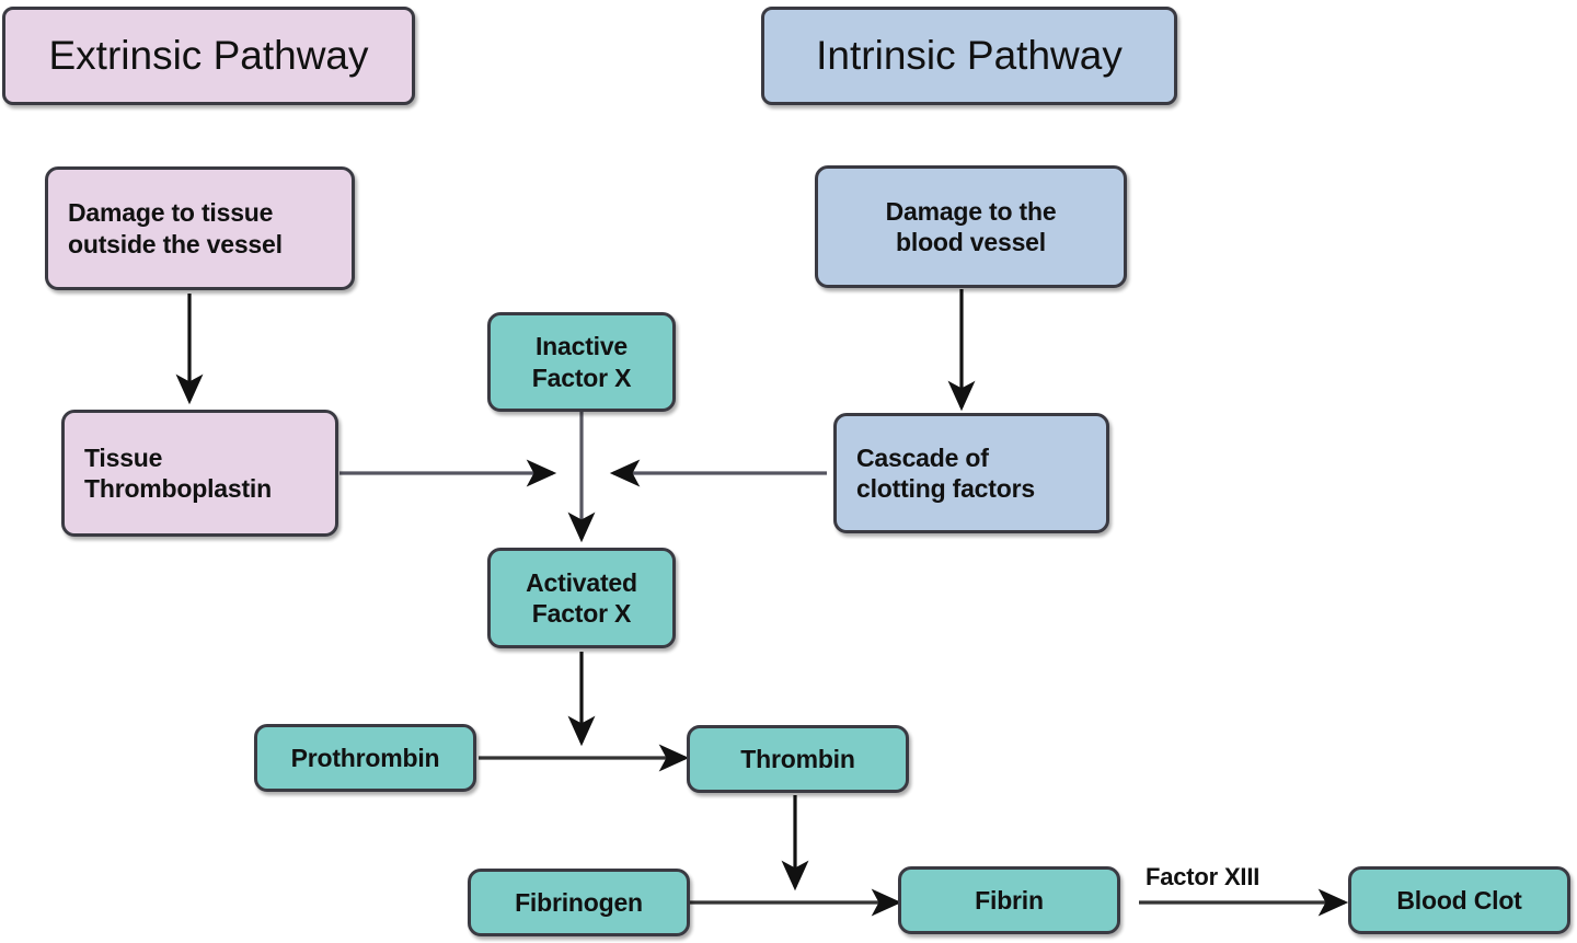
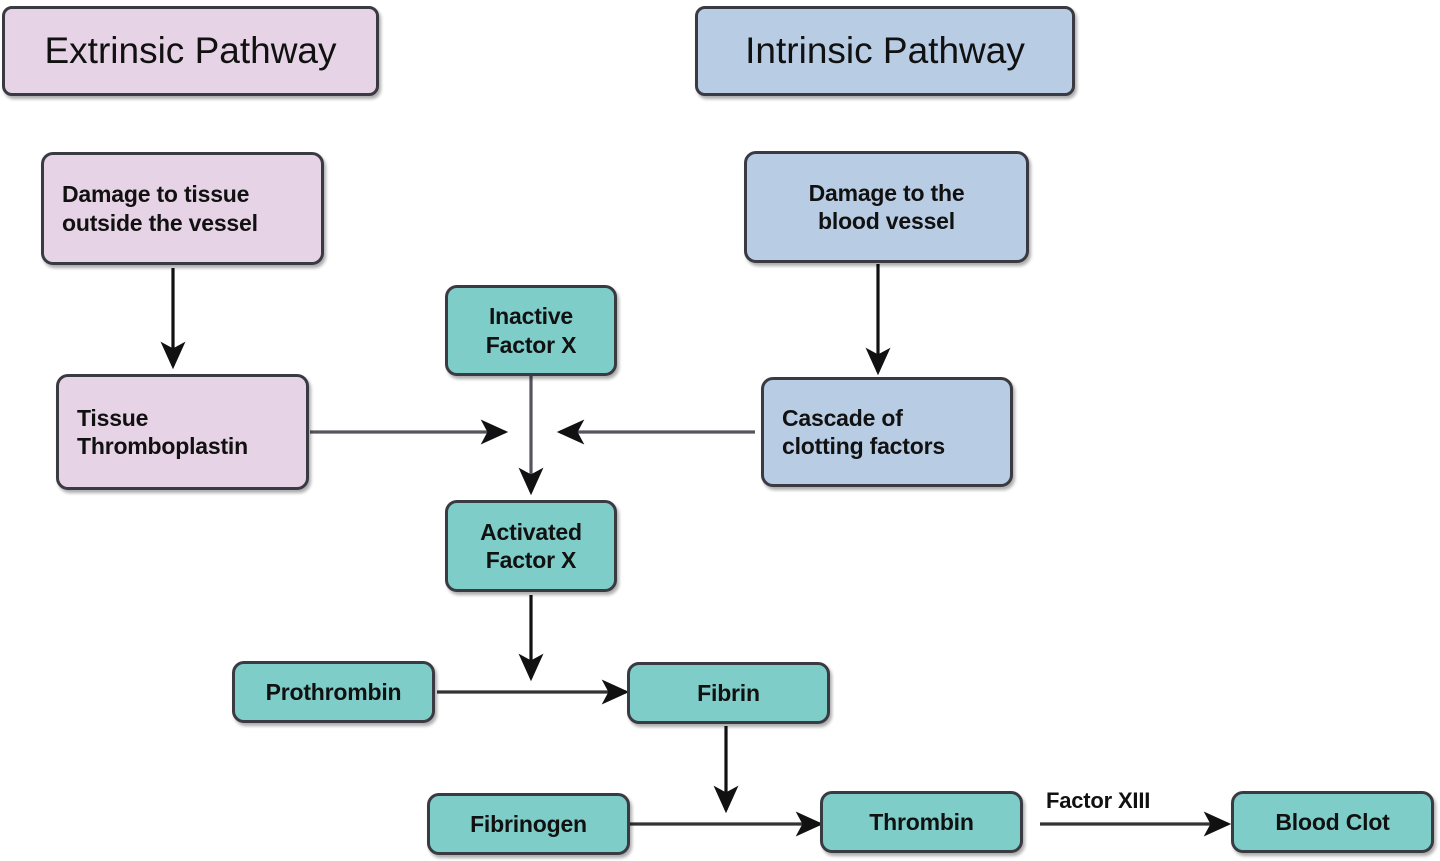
  Extrinsic Pathway
  Intrinsic Pathway
  Damage to tissue
  outside the vessel
  Tissue
  Thromboplastin
  Damage to the
  blood vessel
  Cascade of
  clotting factors
  Inactive
  Factor X
  Activated
  Factor X
  Prothrombin
- Thrombin
+ Fibrin
  Fibrinogen
- Fibrin
+ Thrombin
  Blood Clot
  Factor XIII
